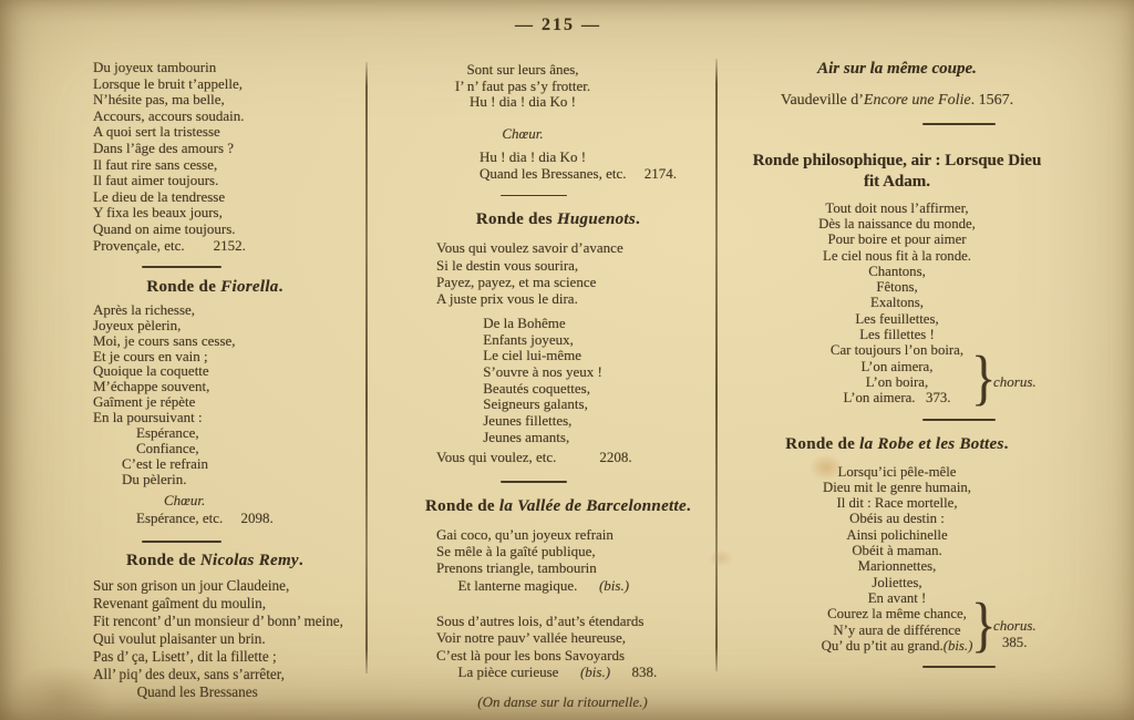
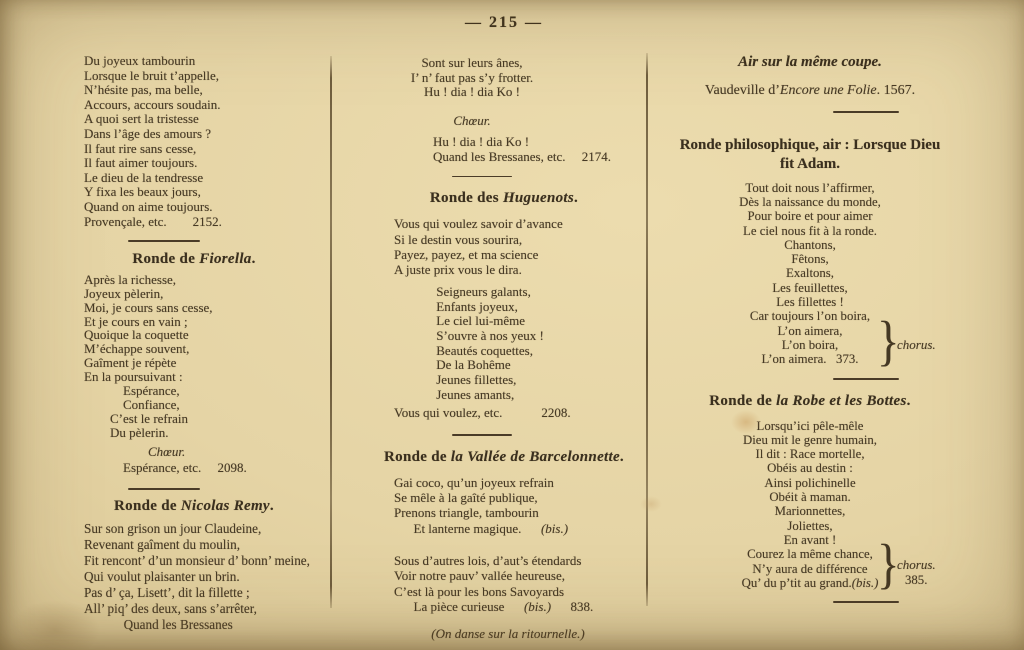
  — 215 —
  Du joyeux tambourin
  Lorsque le bruit t’appelle,
  N’hésite pas, ma belle,
  Accours, accours soudain.
  A quoi sert la tristesse
  Dans l’âge des amours ?
  Il faut rire sans cesse,
  Il faut aimer toujours.
  Le dieu de la tendresse
  Y fixa les beaux jours,
  Quand on aime toujours.
  Provençale, etc. 2152.
  Ronde de Fiorella.
  Après la richesse,
  Joyeux pèlerin,
  Moi, je cours sans cesse,
  Et je cours en vain ;
  Quoique la coquette
  M’échappe souvent,
  Gaîment je répète
  En la poursuivant :
  Espérance,
  Confiance,
  C’est le refrain
  Du pèlerin.
  Chœur.
  Espérance, etc. 2098.
  Ronde de Nicolas Remy.
  Sur son grison un jour Claudeine,
  Revenant gaîment du moulin,
  Fit rencont’ d’un monsieur d’ bonn’ meine,
  Qui voulut plaisanter un brin.
  Pas d’ ça, Lisett’, dit la fillette ;
  All’ piq’ des deux, sans s’arrêter,
  Quand les Bressanes
  Sont sur leurs ânes,
  I’ n’ faut pas s’y frotter.
  Hu ! dia ! dia Ko !
  Chœur.
  Hu ! dia ! dia Ko !
  Quand les Bressanes, etc. 2174.
  Ronde des Huguenots.
  Vous qui voulez savoir d’avance
  Si le destin vous sourira,
  Payez, payez, et ma science
  A juste prix vous le dira.
- De la Bohême
+ Seigneurs galants,
  Enfants joyeux,
  Le ciel lui-même
  S’ouvre à nos yeux !
  Beautés coquettes,
- Seigneurs galants,
+ De la Bohême
  Jeunes fillettes,
  Jeunes amants,
  Vous qui voulez, etc. 2208.
  Ronde de la Vallée de Barcelonnette.
  Gai coco, qu’un joyeux refrain
  Se mêle à la gaîté publique,
  Prenons triangle, tambourin
  Et lanterne magique. (bis.)
  Sous d’autres lois, d’aut’s étendards
  Voir notre pauv’ vallée heureuse,
  C’est là pour les bons Savoyards
  La pièce curieuse (bis.) 838.
  (On danse sur la ritournelle.)
  Air sur la même coupe.
  Vaudeville d’Encore une Folie. 1567.
  Ronde philosophique, air : Lorsque Dieu
  fit Adam.
  Tout doit nous l’affirmer,
  Dès la naissance du monde,
  Pour boire et pour aimer
  Le ciel nous fit à la ronde.
  Chantons,
  Fêtons,
  Exaltons,
  Les feuillettes,
  Les fillettes !
  Car toujours l’on boira,
  L’on aimera,
  L’on boira,
  L’on aimera. 373.
  }
  chorus.
  Ronde de la Robe et les Bottes.
  Lorsqu’ici pêle-mêle
  Dieu mit le genre humain,
  Il dit : Race mortelle,
  Obéis au destin :
  Ainsi polichinelle
  Obéit à maman.
  Marionnettes,
  Joliettes,
  En avant !
  Courez la même chance,
  N’y aura de différence
  Qu’ du p’tit au grand.(bis.)
  }
  chorus.
  385.
